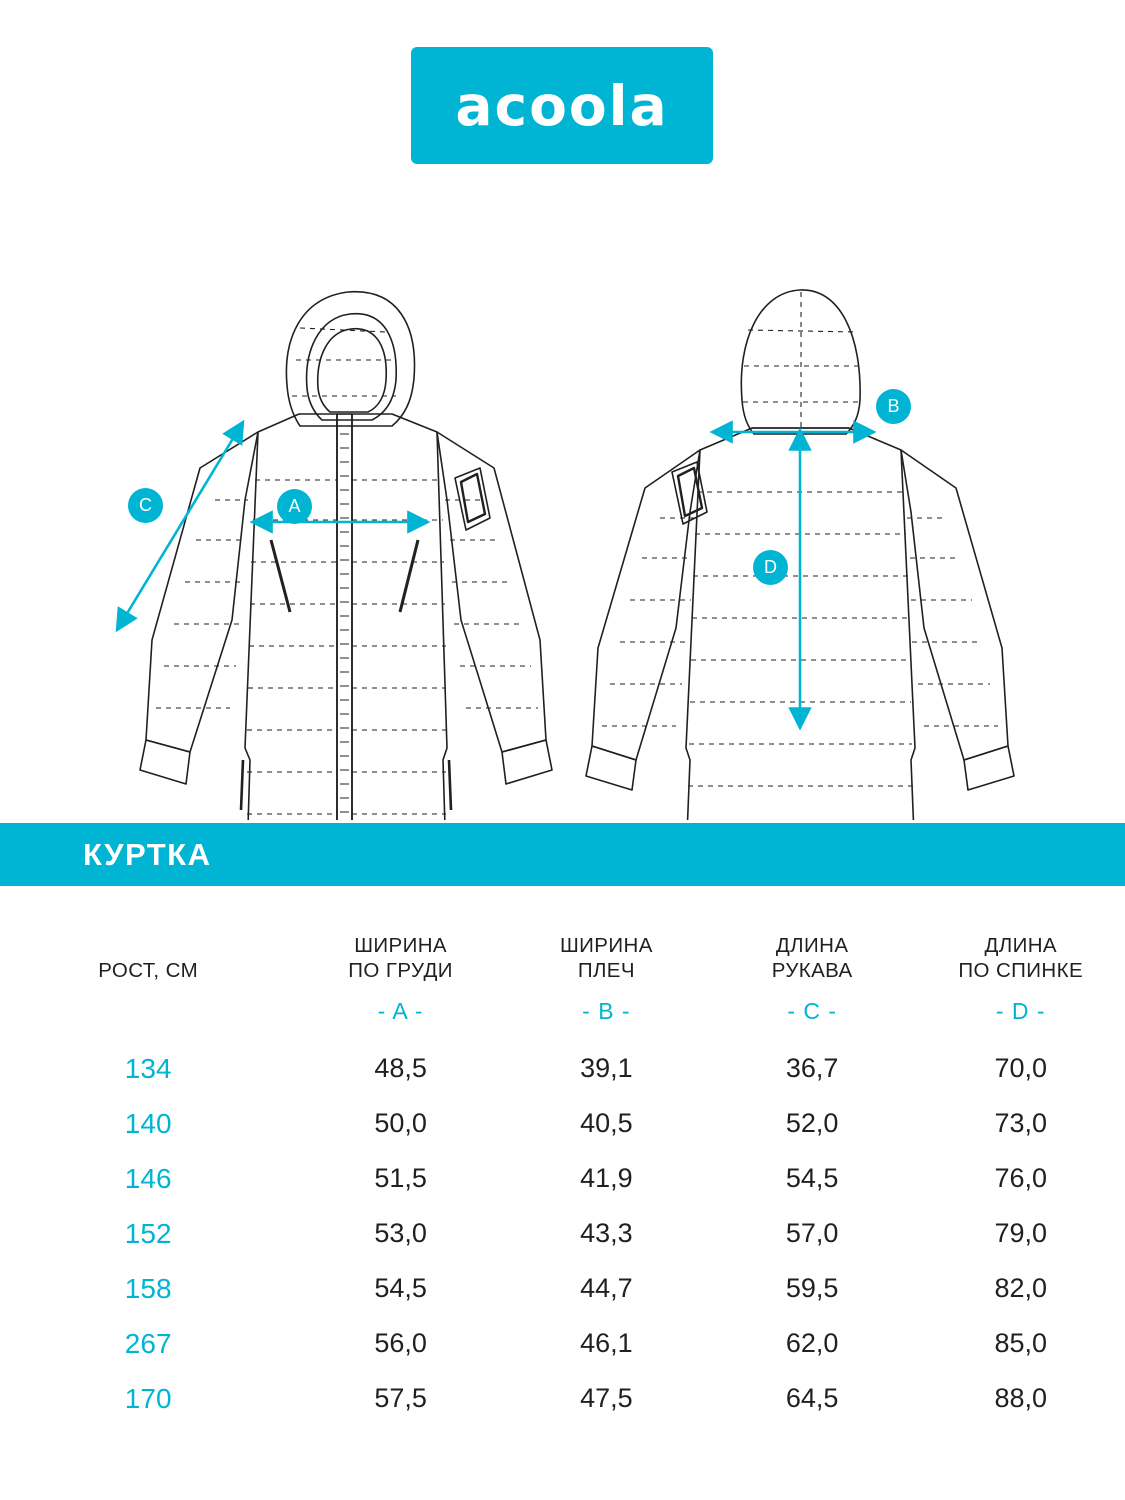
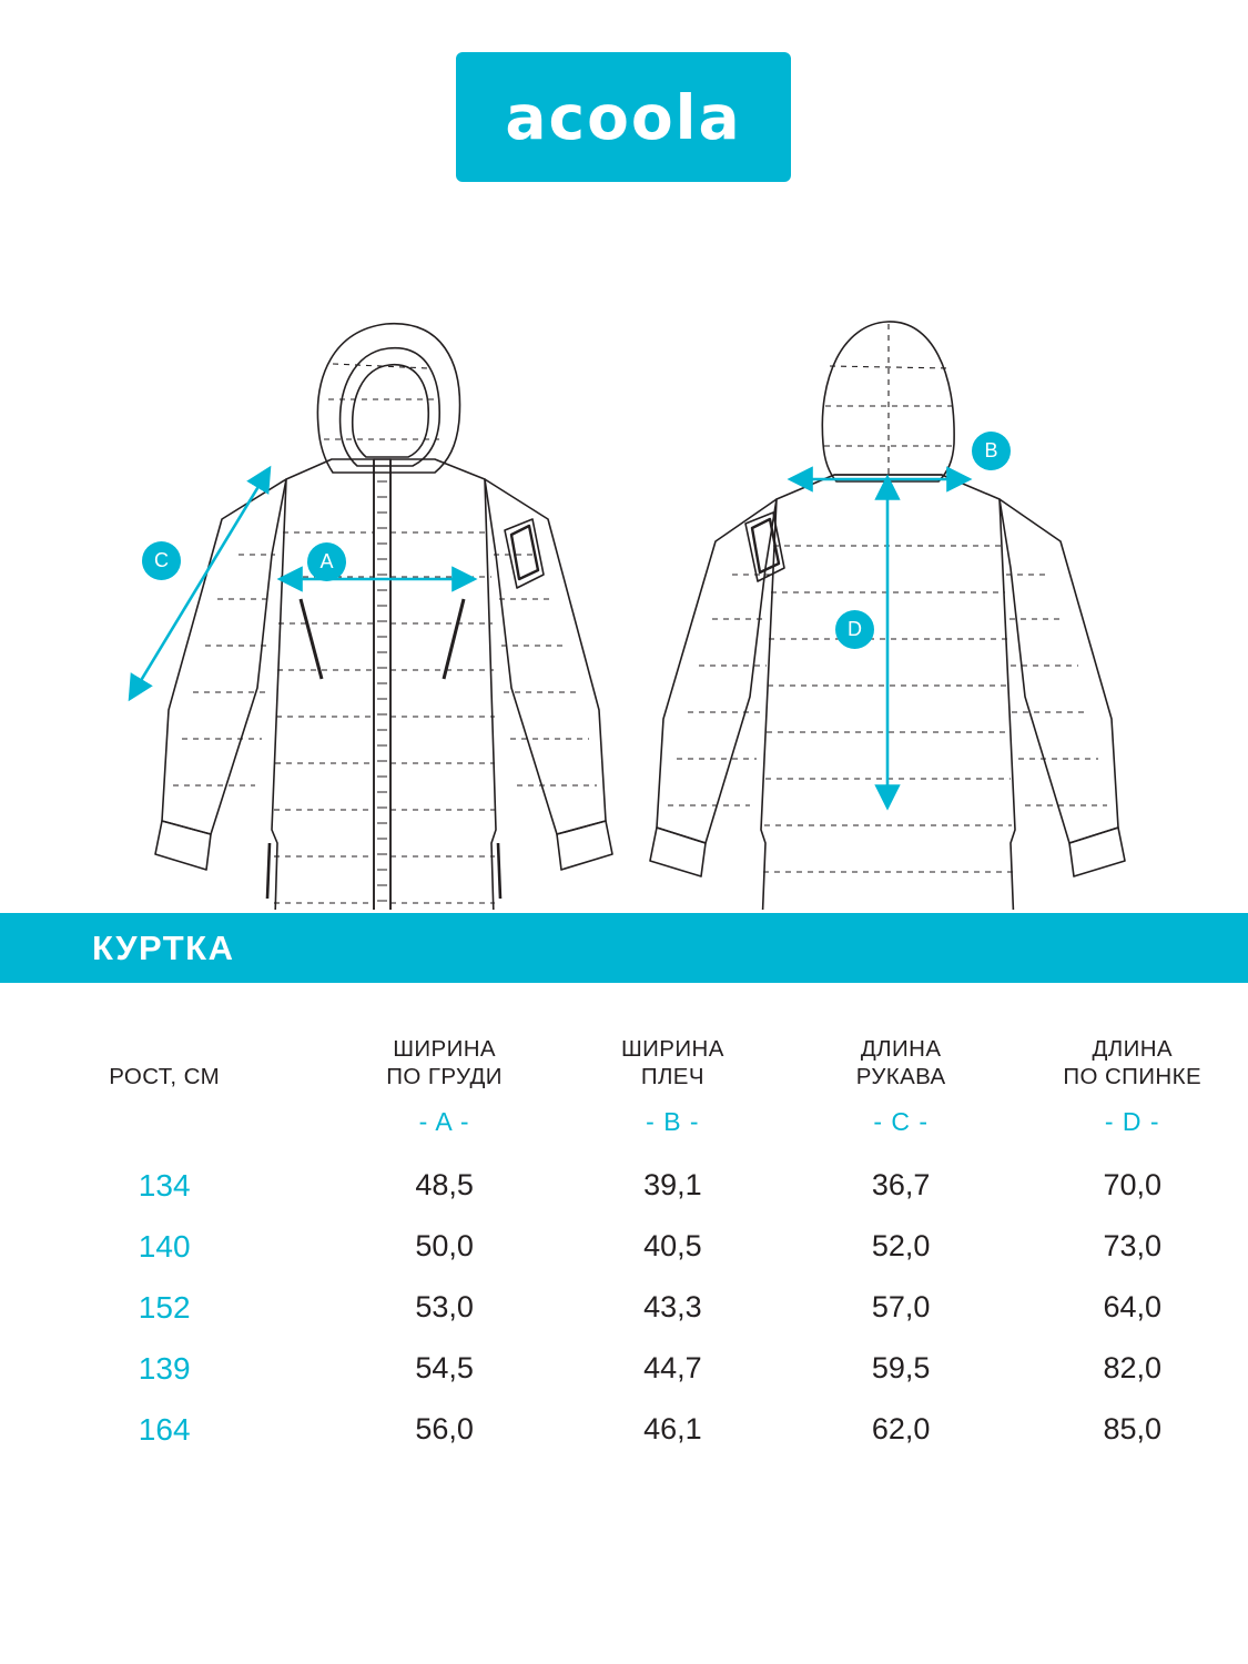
  acoola
  A
  B
  C
  D
  КУРТКА
  РОСТ, СМ	ШИРИНА ПО ГРУДИ	ШИРИНА ПЛЕЧ	ДЛИНА РУКАВА	ДЛИНА ПО СПИНКЕ
  	- A -	- B -	- C -	- D -
  134	48,5	39,1	36,7	70,0
  140	50,0	40,5	52,0	73,0
- 146	51,5	41,9	54,5	76,0
- 152	53,0	43,3	57,0	79,0
+ 152	53,0	43,3	57,0	64,0
- 158	54,5	44,7	59,5	82,0
+ 139	54,5	44,7	59,5	82,0
- 267	56,0	46,1	62,0	85,0
+ 164	56,0	46,1	62,0	85,0
- 170	57,5	47,5	64,5	88,0
